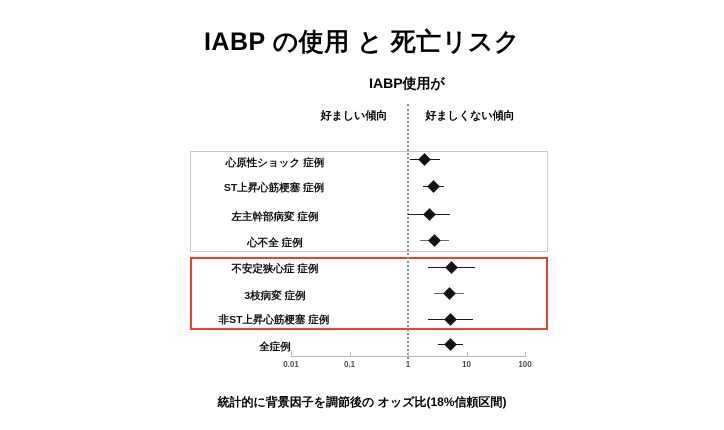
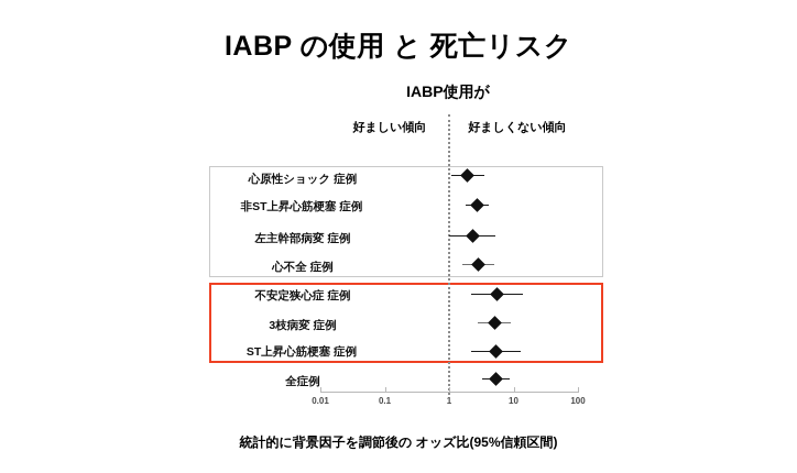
  IABP の使用 と 死亡リスク
  IABP使用が
  好ましい傾向
  好ましくない傾向
  心原性ショック 症例
- ST上昇心筋梗塞 症例
+ 非ST上昇心筋梗塞 症例
  左主幹部病変 症例
  心不全 症例
  不安定狭心症 症例
  3枝病変 症例
- 非ST上昇心筋梗塞 症例
+ ST上昇心筋梗塞 症例
  全症例
  0.01
  0.1
  1
  10
  100
- 統計的に背景因子を調節後の オッズ比(18%信頼区間)
+ 統計的に背景因子を調節後の オッズ比(95%信頼区間)
